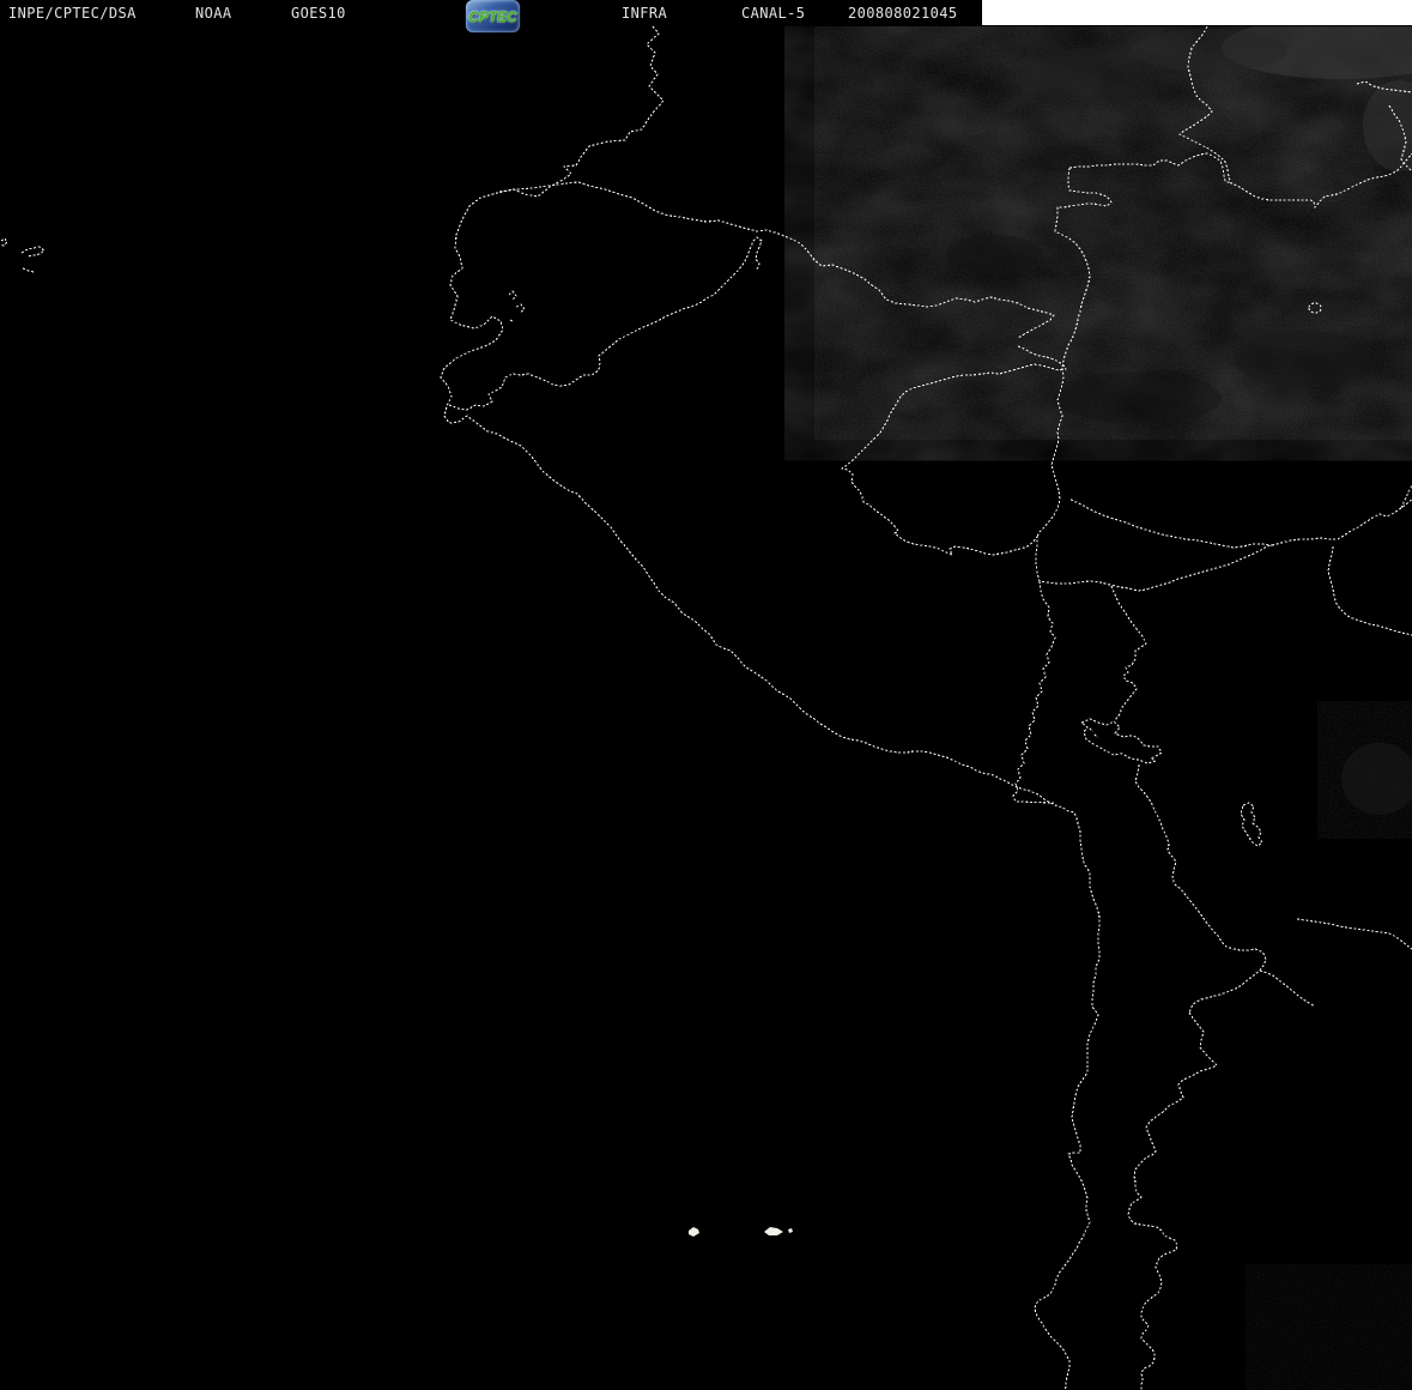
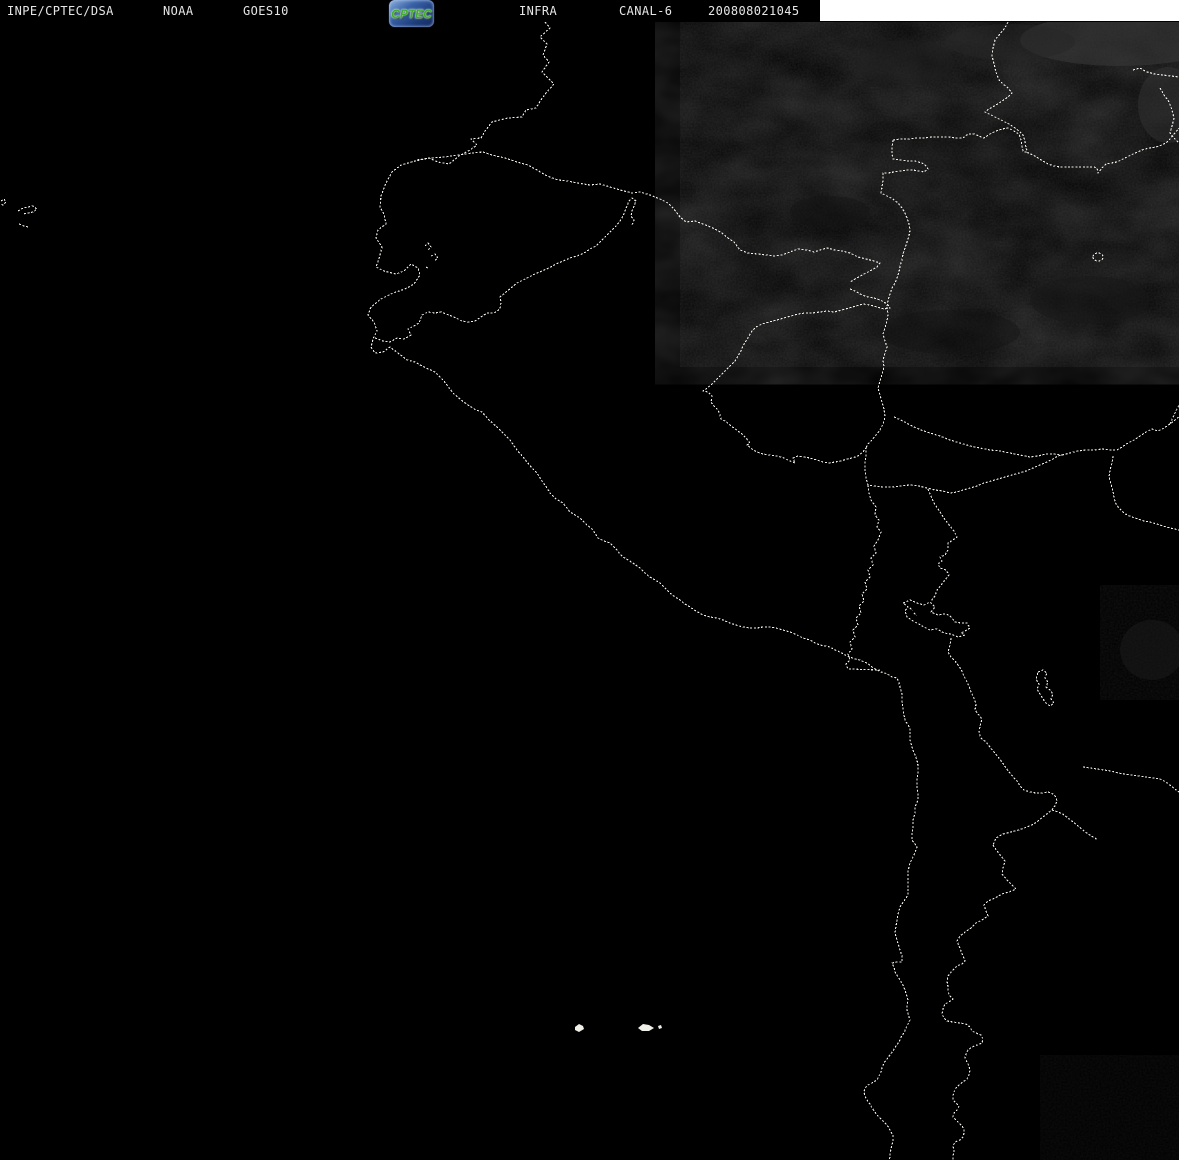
  INPE/CPTEC/DSA
  NOAA
  GOES10
  INFRA
- CANAL-5
+ CANAL-6
  200808021045
  CPTEC
